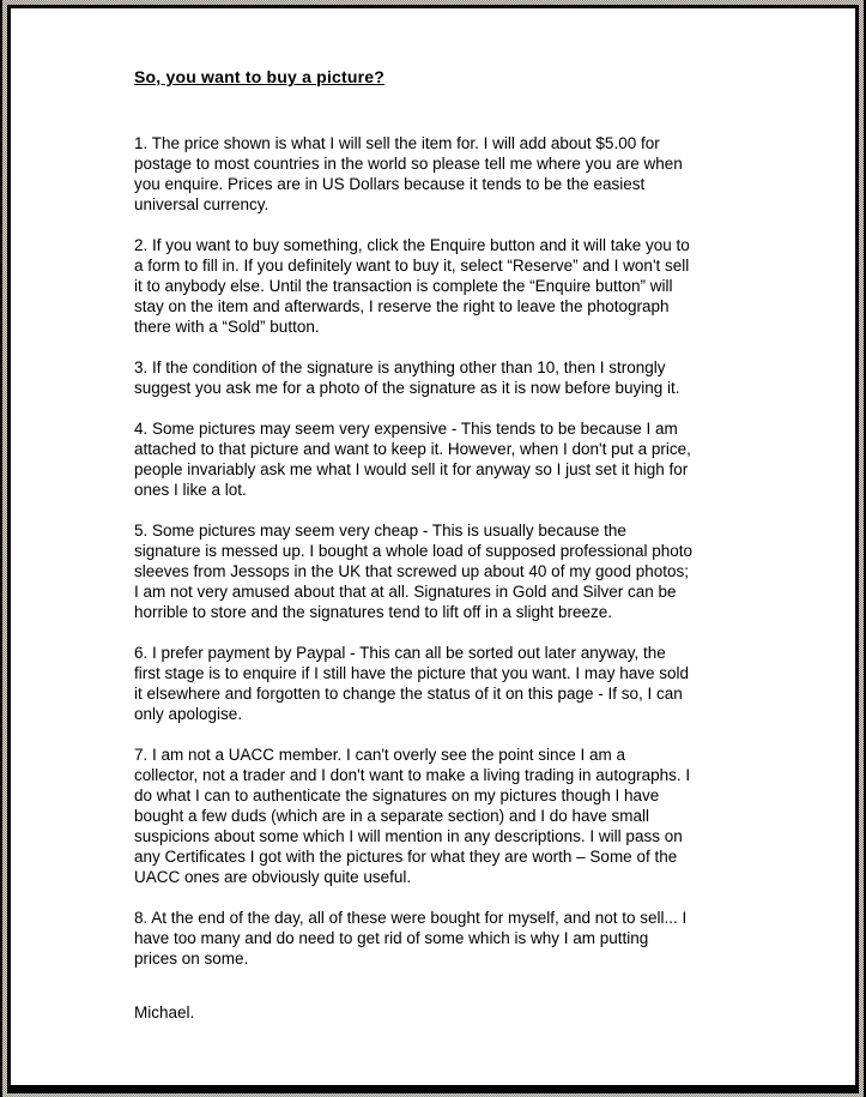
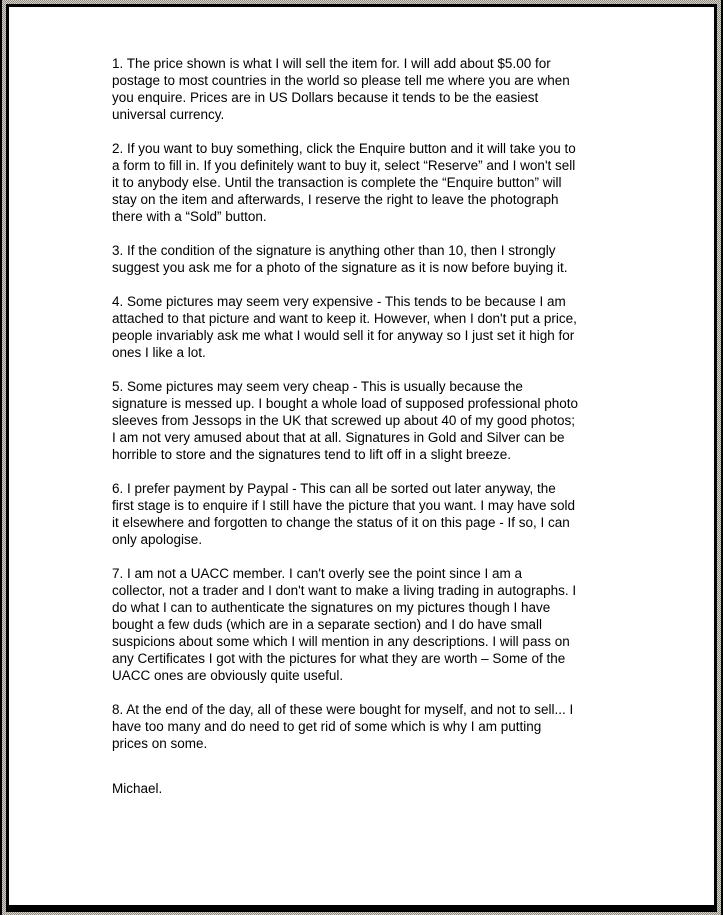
- So, you want to buy a picture?
  1. The price shown is what I will sell the item for. I will add about $5.00 for
  postage to most countries in the world so please tell me where you are when
  you enquire. Prices are in US Dollars because it tends to be the easiest
  universal currency.
  2. If you want to buy something, click the Enquire button and it will take you to
  a form to fill in. If you definitely want to buy it, select “Reserve” and I won't sell
  it to anybody else. Until the transaction is complete the “Enquire button” will
  stay on the item and afterwards, I reserve the right to leave the photograph
  there with a “Sold” button.
  3. If the condition of the signature is anything other than 10, then I strongly
  suggest you ask me for a photo of the signature as it is now before buying it.
  4. Some pictures may seem very expensive - This tends to be because I am
  attached to that picture and want to keep it. However, when I don't put a price,
  people invariably ask me what I would sell it for anyway so I just set it high for
  ones I like a lot.
  5. Some pictures may seem very cheap - This is usually because the
  signature is messed up. I bought a whole load of supposed professional photo
  sleeves from Jessops in the UK that screwed up about 40 of my good photos;
  I am not very amused about that at all. Signatures in Gold and Silver can be
  horrible to store and the signatures tend to lift off in a slight breeze.
  6. I prefer payment by Paypal - This can all be sorted out later anyway, the
  first stage is to enquire if I still have the picture that you want. I may have sold
  it elsewhere and forgotten to change the status of it on this page - If so, I can
  only apologise.
  7. I am not a UACC member. I can't overly see the point since I am a
  collector, not a trader and I don't want to make a living trading in autographs. I
  do what I can to authenticate the signatures on my pictures though I have
  bought a few duds (which are in a separate section) and I do have small
  suspicions about some which I will mention in any descriptions. I will pass on
  any Certificates I got with the pictures for what they are worth – Some of the
  UACC ones are obviously quite useful.
  8. At the end of the day, all of these were bought for myself, and not to sell... I
  have too many and do need to get rid of some which is why I am putting
  prices on some.
  Michael.
